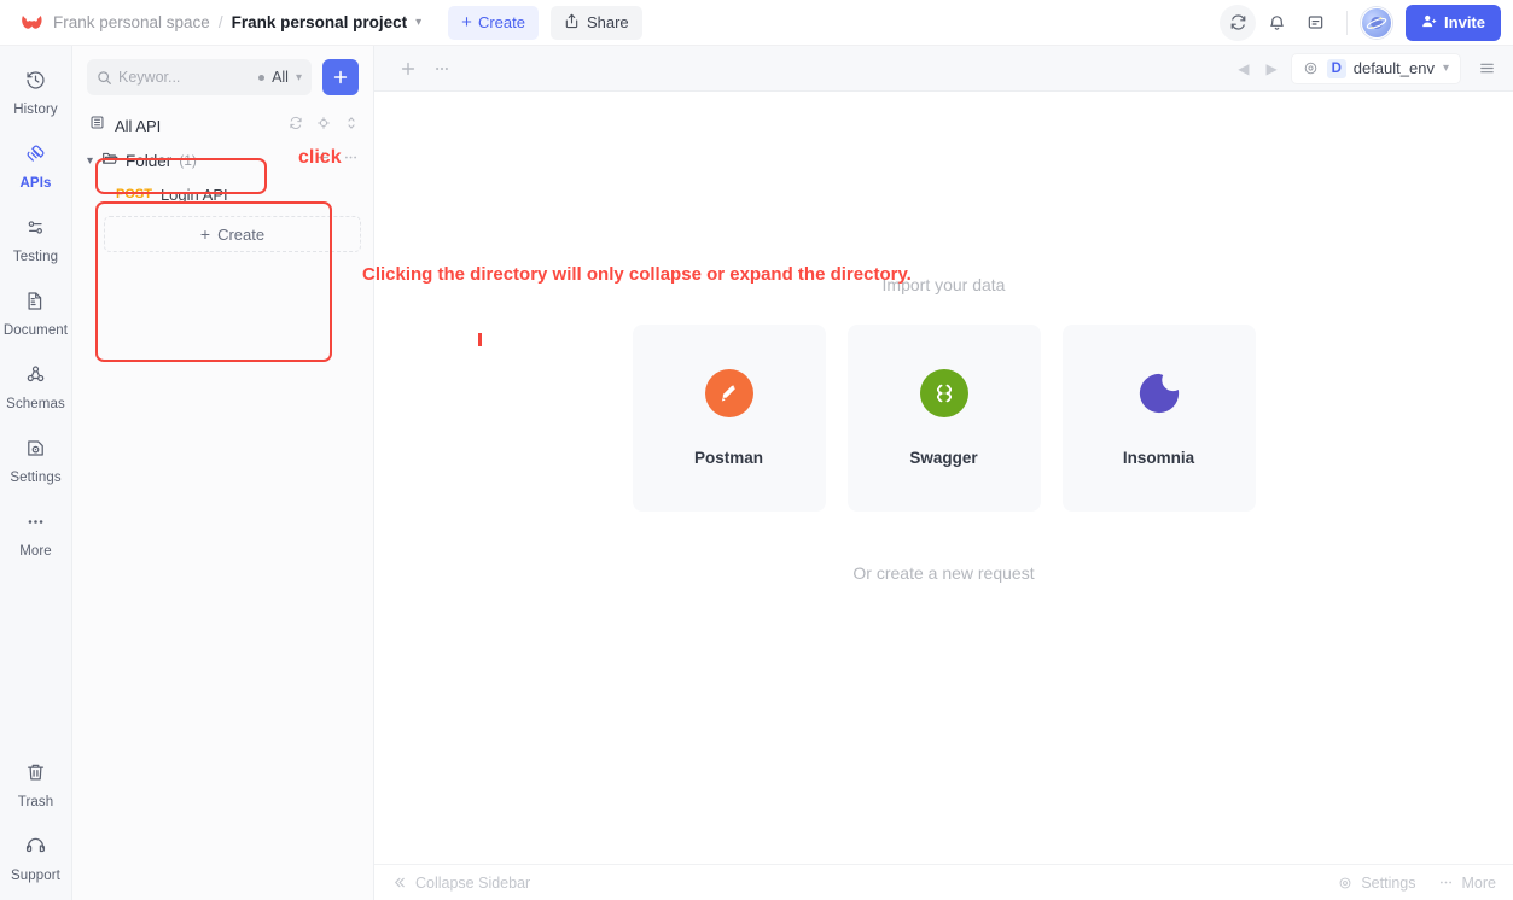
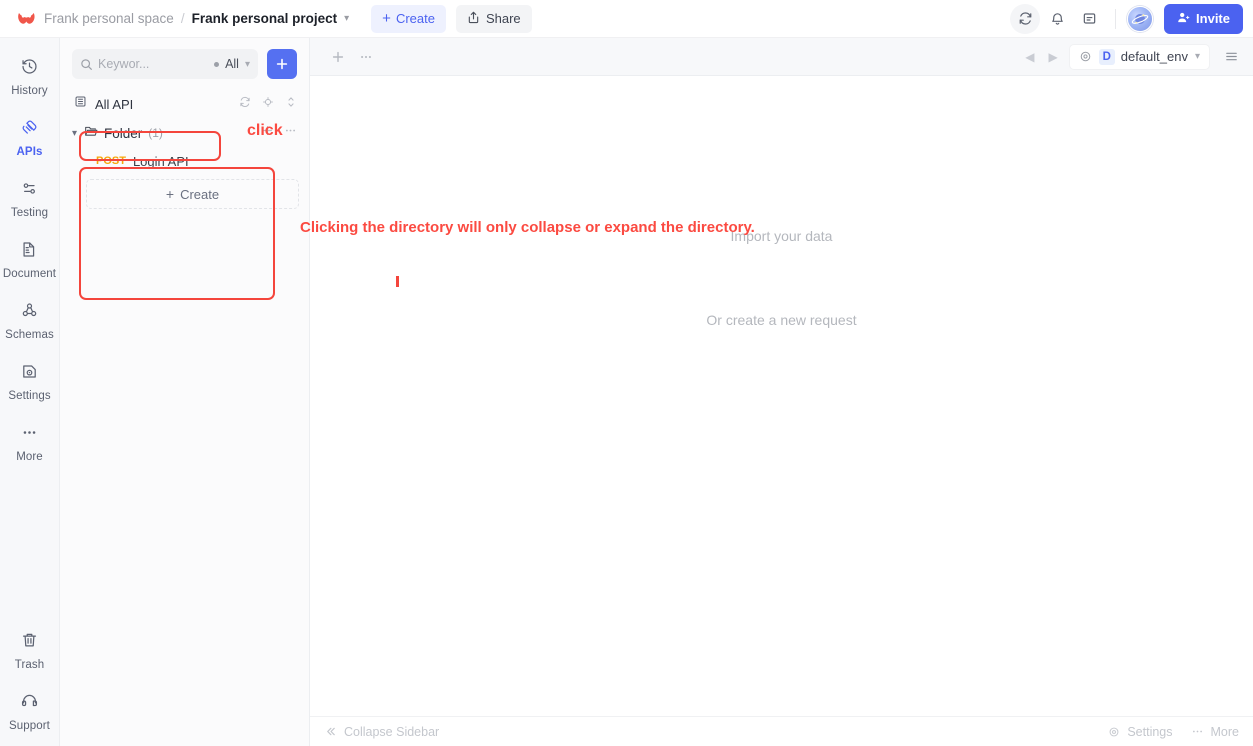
  Frank personal space
  /
  Frank personal project
  ▾
  +
  Create
  Share
  Invite
  History
  APIs
  Testing
  Document
  Schemas
  Settings
  More
  Trash
  Support
  Keywor...
  All
  ▾
  All API
  ▾
  Folder
  (1)
  POST
  Login API
  +
  Create
  ◀
  ▶
  D
  default_env
  ▾
  Import your data
- Postman
- Swagger
- Insomnia
  Or create a new request
  Collapse Sidebar
  Settings
  More
  click
  Clicking the directory will only collapse or expand the directory.
